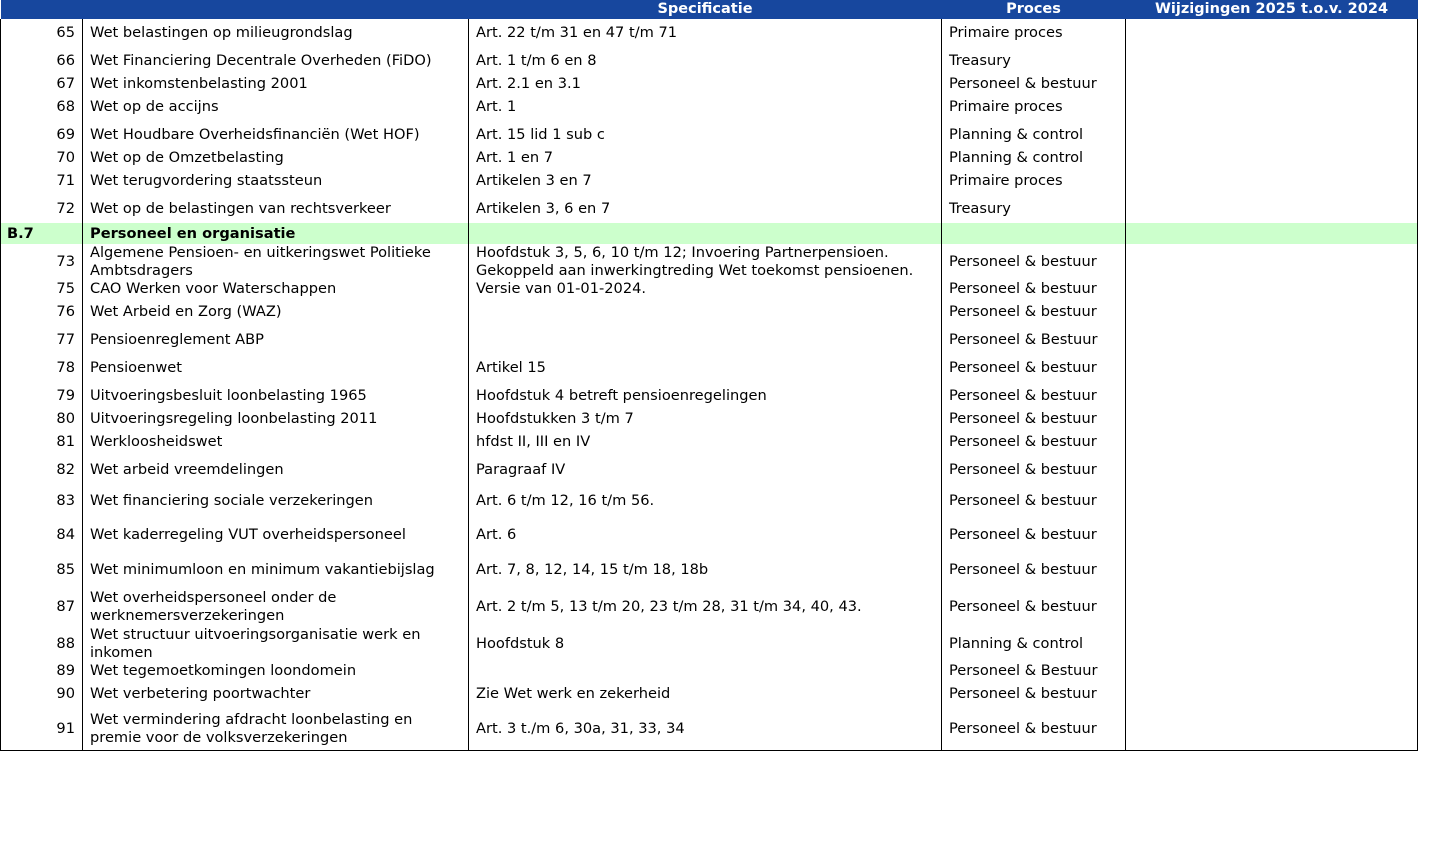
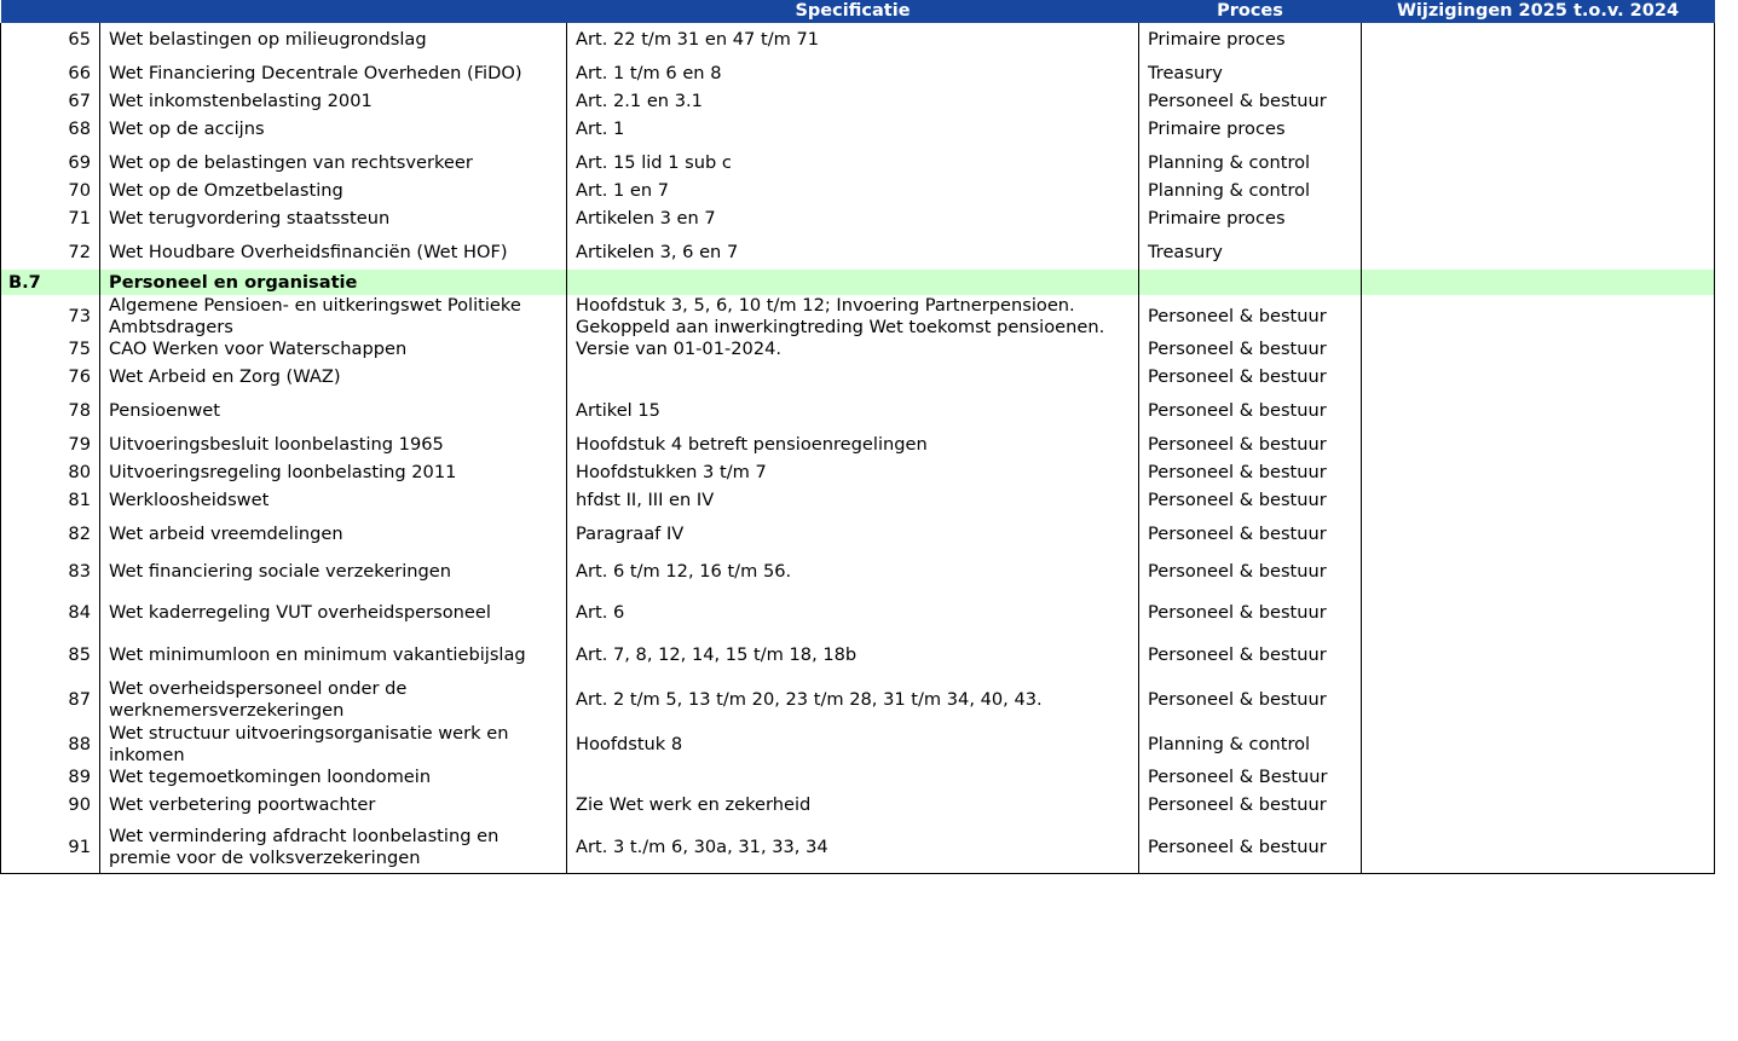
  		Specificatie	Proces	Wijzigingen 2025 t.o.v. 2024
  65	Wet belastingen op milieugrondslag	Art. 22 t/m 31 en 47 t/m 71	Primaire proces
  66	Wet Financiering Decentrale Overheden (FiDO)	Art. 1 t/m 6 en 8	Treasury
  67	Wet inkomstenbelasting 2001	Art. 2.1 en 3.1	Personeel & bestuur
  68	Wet op de accijns	Art. 1	Primaire proces
- 69	Wet Houdbare Overheidsfinanciën (Wet HOF)	Art. 15 lid 1 sub c	Planning & control
+ 69	Wet op de belastingen van rechtsverkeer	Art. 15 lid 1 sub c	Planning & control
  70	Wet op de Omzetbelasting	Art. 1 en 7	Planning & control
  71	Wet terugvordering staatssteun	Artikelen 3 en 7	Primaire proces
- 72	Wet op de belastingen van rechtsverkeer	Artikelen 3, 6 en 7	Treasury
+ 72	Wet Houdbare Overheidsfinanciën (Wet HOF)	Artikelen 3, 6 en 7	Treasury
  B.7	Personeel en organisatie
  73	Algemene Pensioen- en uitkeringswet Politieke Ambtsdragers	Hoofdstuk 3, 5, 6, 10 t/m 12; Invoering Partnerpensioen. Gekoppeld aan inwerkingtreding Wet toekomst pensioenen.	Personeel & bestuur
  75	CAO Werken voor Waterschappen	Versie van 01-01-2024.	Personeel & bestuur
  76	Wet Arbeid en Zorg (WAZ)		Personeel & bestuur
- 77	Pensioenreglement ABP		Personeel & Bestuur
  78	Pensioenwet	Artikel 15	Personeel & bestuur
  79	Uitvoeringsbesluit loonbelasting 1965	Hoofdstuk 4 betreft pensioenregelingen	Personeel & bestuur
  80	Uitvoeringsregeling loonbelasting 2011	Hoofdstukken 3 t/m 7	Personeel & bestuur
  81	Werkloosheidswet	hfdst II, III en IV	Personeel & bestuur
  82	Wet arbeid vreemdelingen	Paragraaf IV	Personeel & bestuur
  83	Wet financiering sociale verzekeringen	Art. 6 t/m 12, 16 t/m 56.	Personeel & bestuur
  84	Wet kaderregeling VUT overheidspersoneel	Art. 6	Personeel & bestuur
  85	Wet minimumloon en minimum vakantiebijslag	Art. 7, 8, 12, 14, 15 t/m 18, 18b	Personeel & bestuur
  87	Wet overheidspersoneel onder de werknemersverzekeringen	Art. 2 t/m 5, 13 t/m 20, 23 t/m 28, 31 t/m 34, 40, 43.	Personeel & bestuur
  88	Wet structuur uitvoeringsorganisatie werk en inkomen	Hoofdstuk 8	Planning & control
  89	Wet tegemoetkomingen loondomein		Personeel & Bestuur
  90	Wet verbetering poortwachter	Zie Wet werk en zekerheid	Personeel & bestuur
  91	Wet vermindering afdracht loonbelasting en premie voor de volksverzekeringen	Art. 3 t./m 6, 30a, 31, 33, 34	Personeel & bestuur
